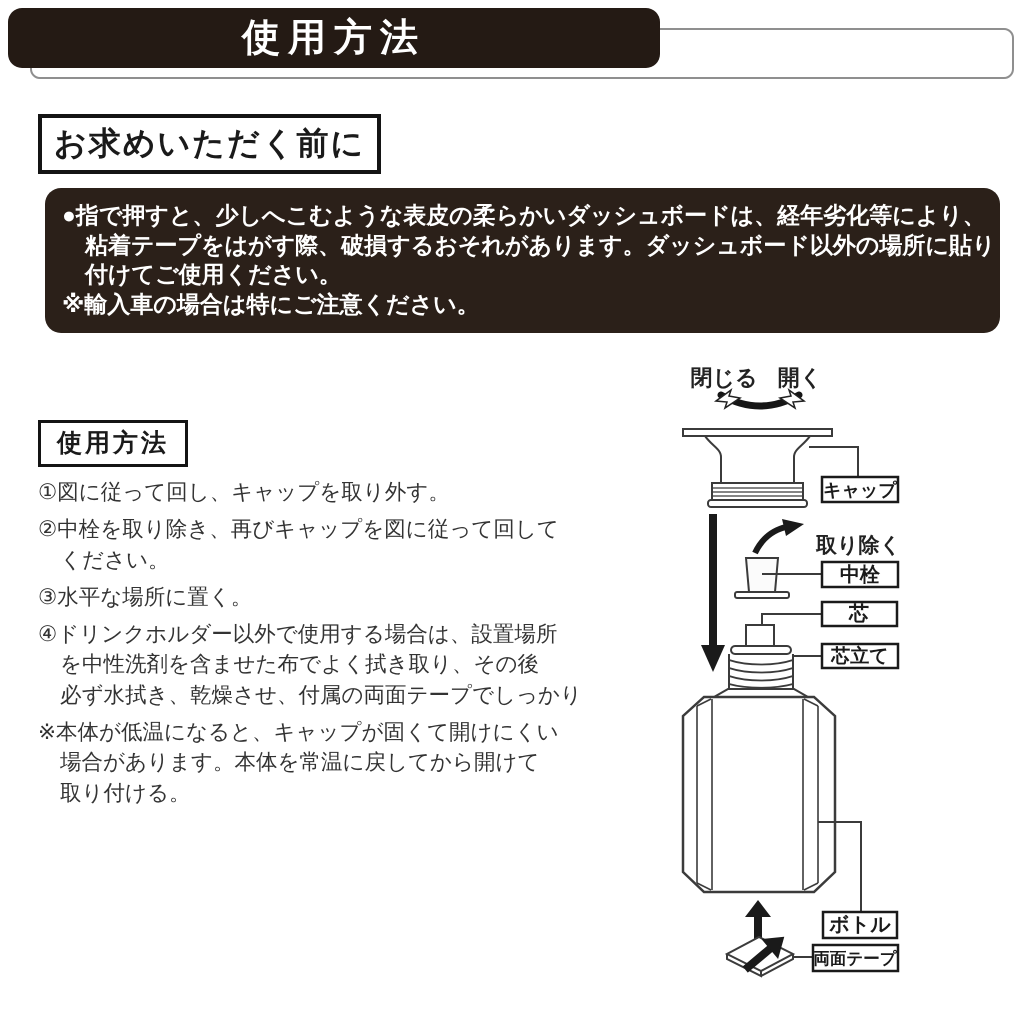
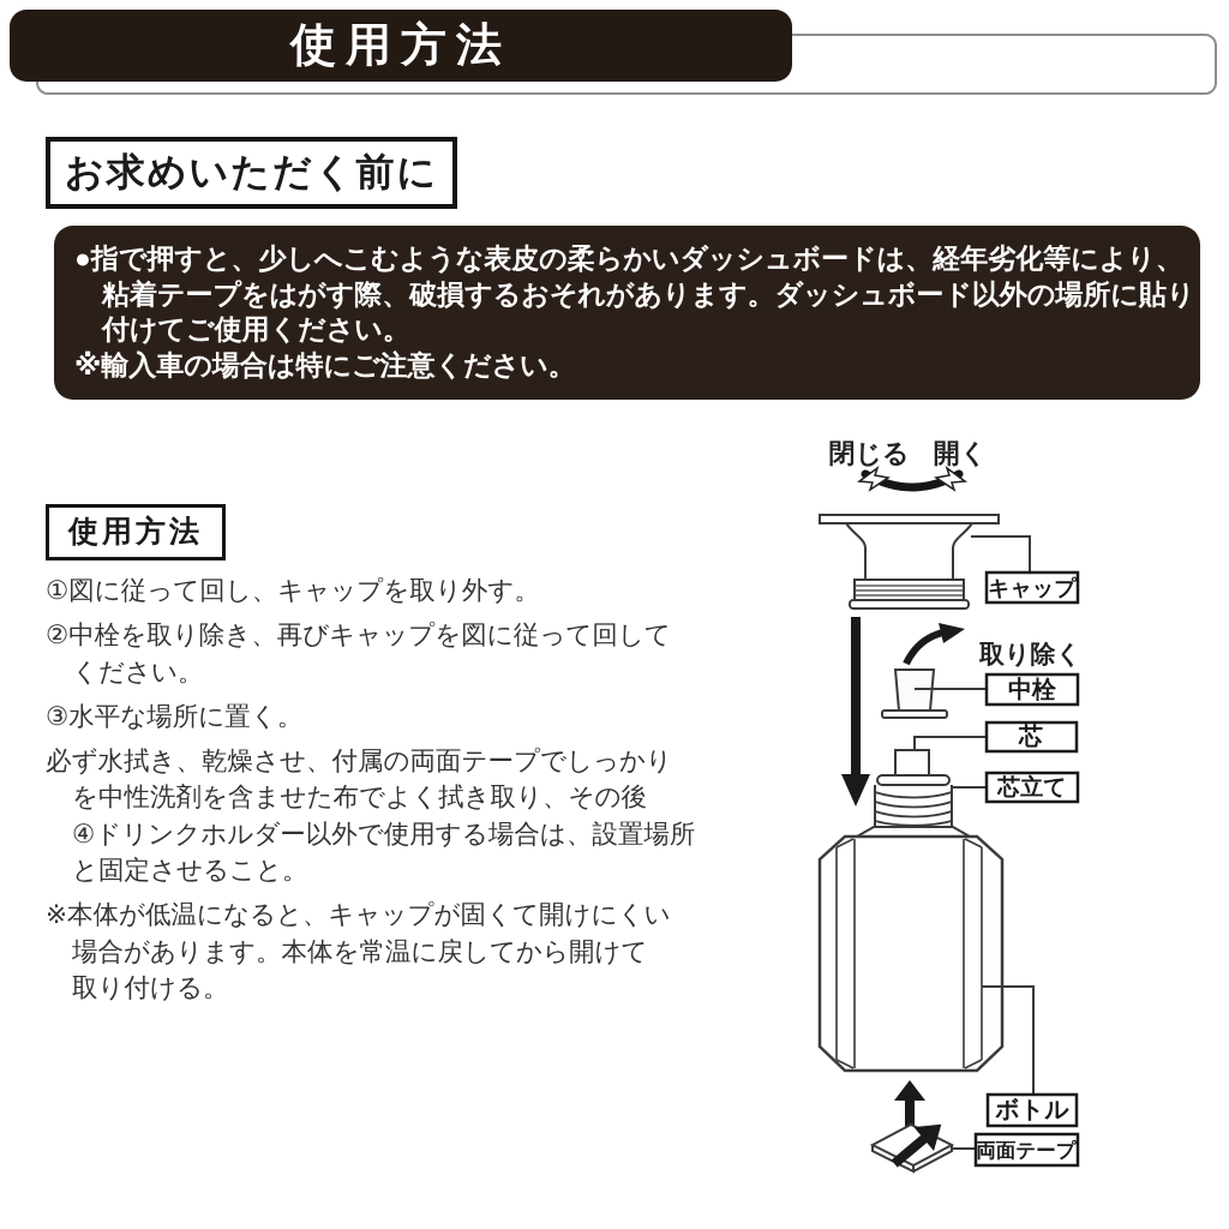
  使用方法
  お求めいただく前に
  ●指で押すと、少しへこむような表皮の柔らかいダッシュボードは、経年劣化等により、
  粘着テープをはがす際、破損するおそれがあります。ダッシュボード以外の場所に貼り
  付けてご使用ください。
  ※輸入車の場合は特にご注意ください。
  使用方法
  ①図に従って回し、キャップを取り外す。
  ②中栓を取り除き、再びキャップを図に従って回して
  ください。
  ③水平な場所に置く。
- ④ドリンクホルダー以外で使用する場合は、設置場所
+ 必ず水拭き、乾燥させ、付属の両面テープでしっかり
  を中性洗剤を含ませた布でよく拭き取り、その後
- 必ず水拭き、乾燥させ、付属の両面テープでしっかり
+ ④ドリンクホルダー以外で使用する場合は、設置場所
+ と固定させること。
  ※本体が低温になると、キャップが固くて開けにくい
  場合があります。本体を常温に戻してから開けて
  取り付ける。
  閉じる
  開く
  キャップ
  取り除く
  中栓
  芯
  芯立て
  ボトル
  両面テープ
